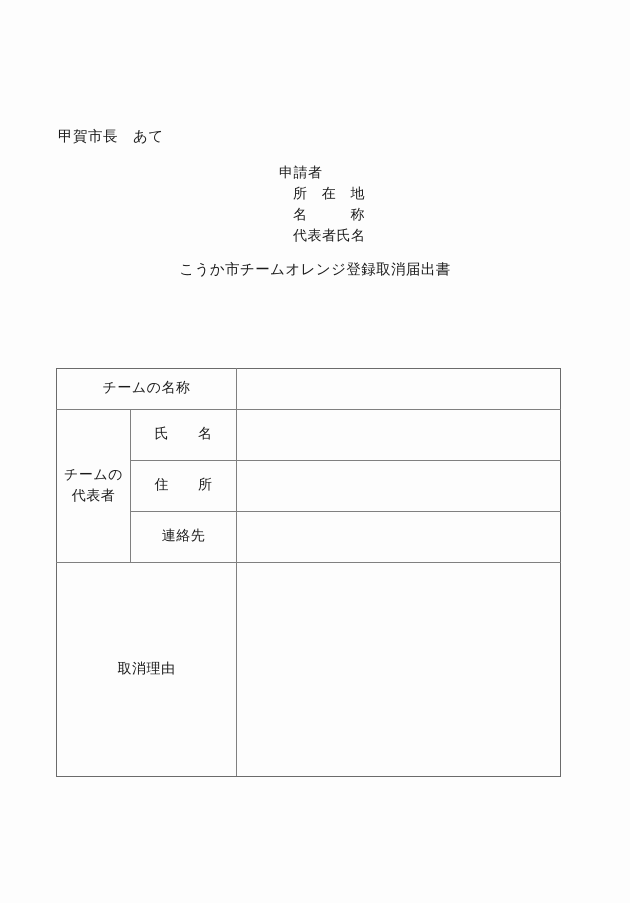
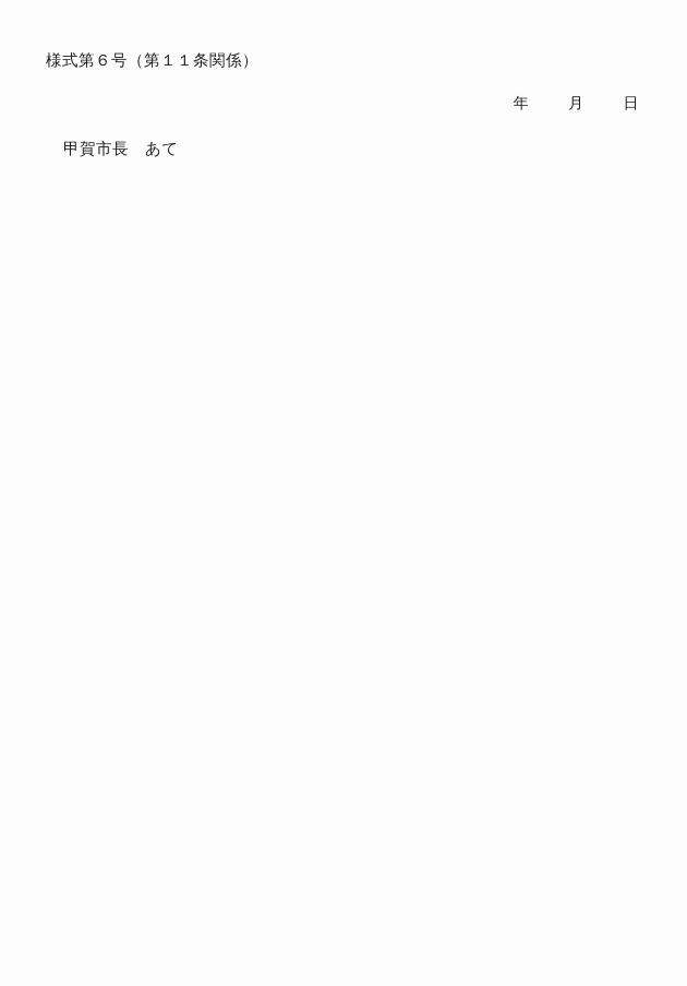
+ 様式第６号（第１１条関係）
+ 年 月 日
  甲賀市長 あて
- 申請者
- 所在地
- 名称
- 代表者氏名
- こうか市チームオレンジ登録取消届出書
- チームの名称
- チームの 代表者	氏名
- 住所
- 連絡先
- 取消理由
